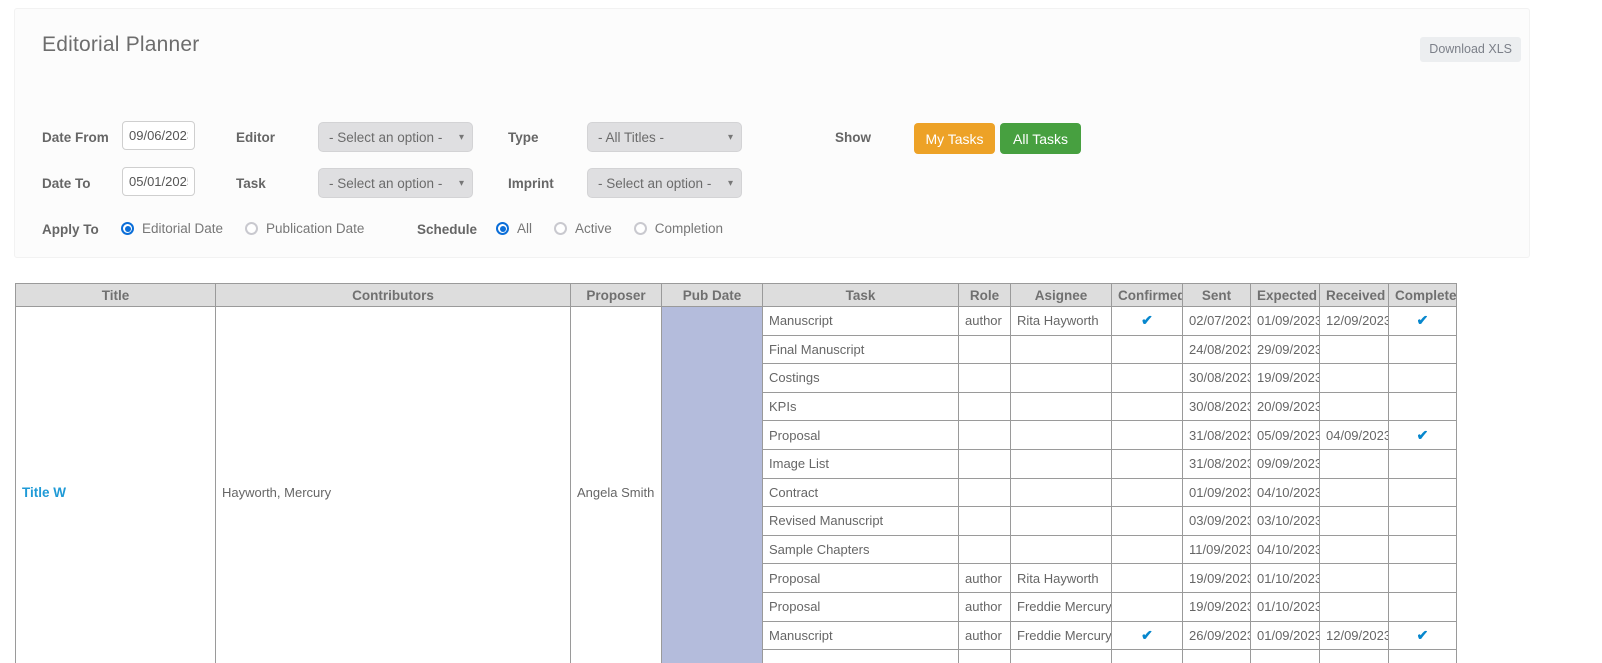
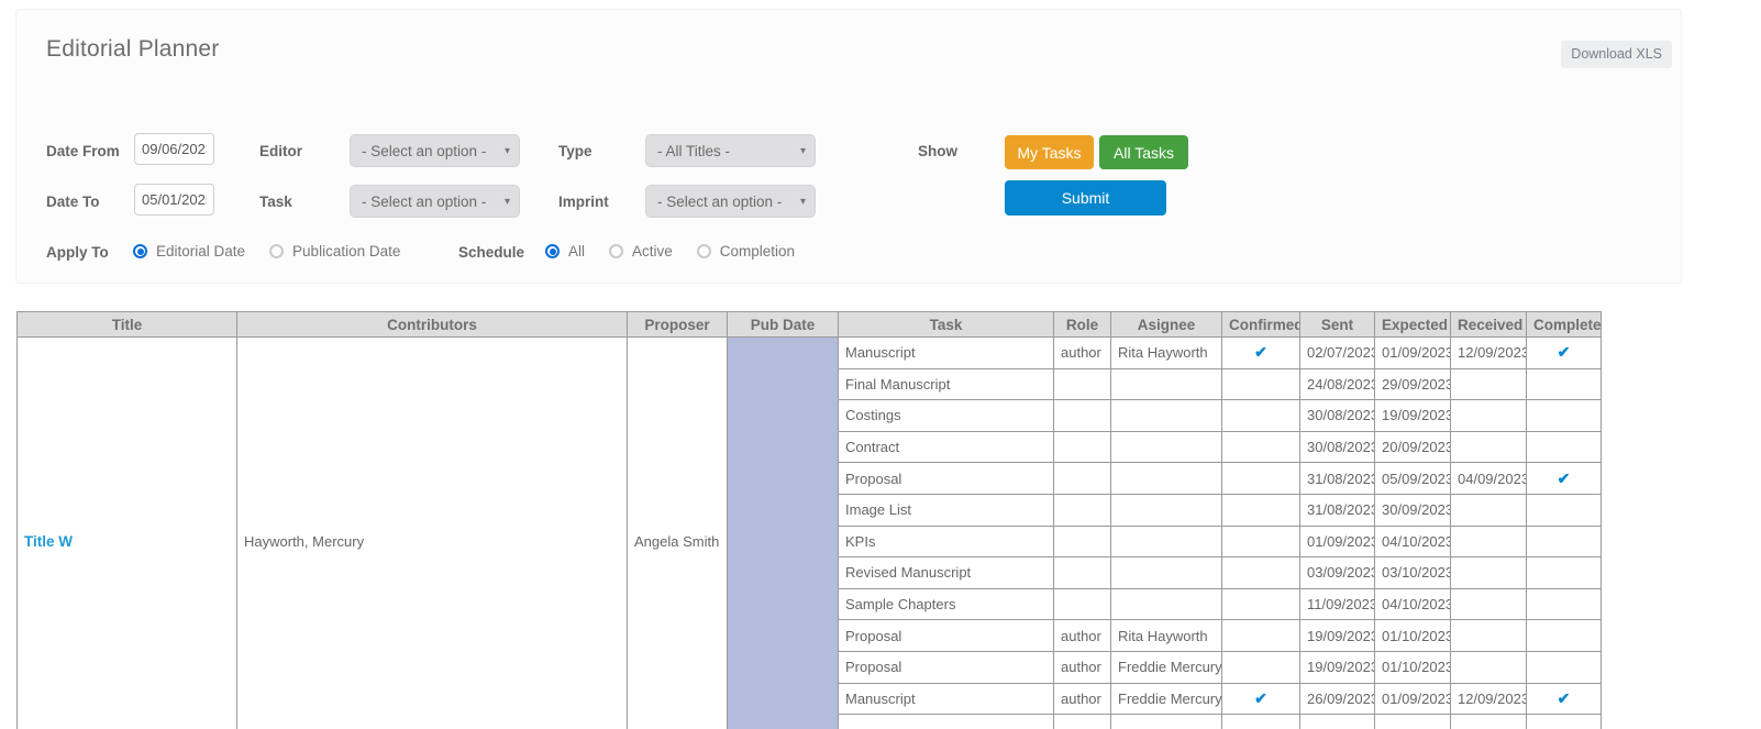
  Editorial Planner
  Download XLS
  Date From
  09/06/202
  Date To
  05/01/202
  Editor
  - Select an option -
  ▾
  Task
  - Select an option -
  ▾
  Type
  - All Titles -
  ▾
  Imprint
  - Select an option -
  ▾
  Apply To
  Editorial Date
  Publication Date
  Schedule
  All
  Active
  Completion
  Show
  My Tasks
  All Tasks
+ Submit
  Title	Contributors	Proposer	Pub Date	Task	Role	Asignee	Confirmed	Sent	Expected	Received	Complete
  Title W	Hayworth, Mercury	Angela Smith		Manuscript	author	Rita Hayworth	✔	02/07/2023	01/09/2023	12/09/2023	✔
  Final Manuscript				24/08/2023	29/09/2023
  Costings				30/08/2023	19/09/2023
- KPIs				30/08/2023	20/09/2023
+ Contract				30/08/2023	20/09/2023
  Proposal				31/08/2023	05/09/2023	04/09/2023	✔
- Image List				31/08/2023	09/09/2023
+ Image List				31/08/2023	30/09/2023
- Contract				01/09/2023	04/10/2023
+ KPIs				01/09/2023	04/10/2023
  Revised Manuscript				03/09/2023	03/10/2023
  Sample Chapters				11/09/2023	04/10/2023
  Proposal	author	Rita Hayworth		19/09/2023	01/10/2023
  Proposal	author	Freddie Mercury		19/09/2023	01/10/2023
  Manuscript	author	Freddie Mercury	✔	26/09/2023	01/09/2023	12/09/2023	✔
